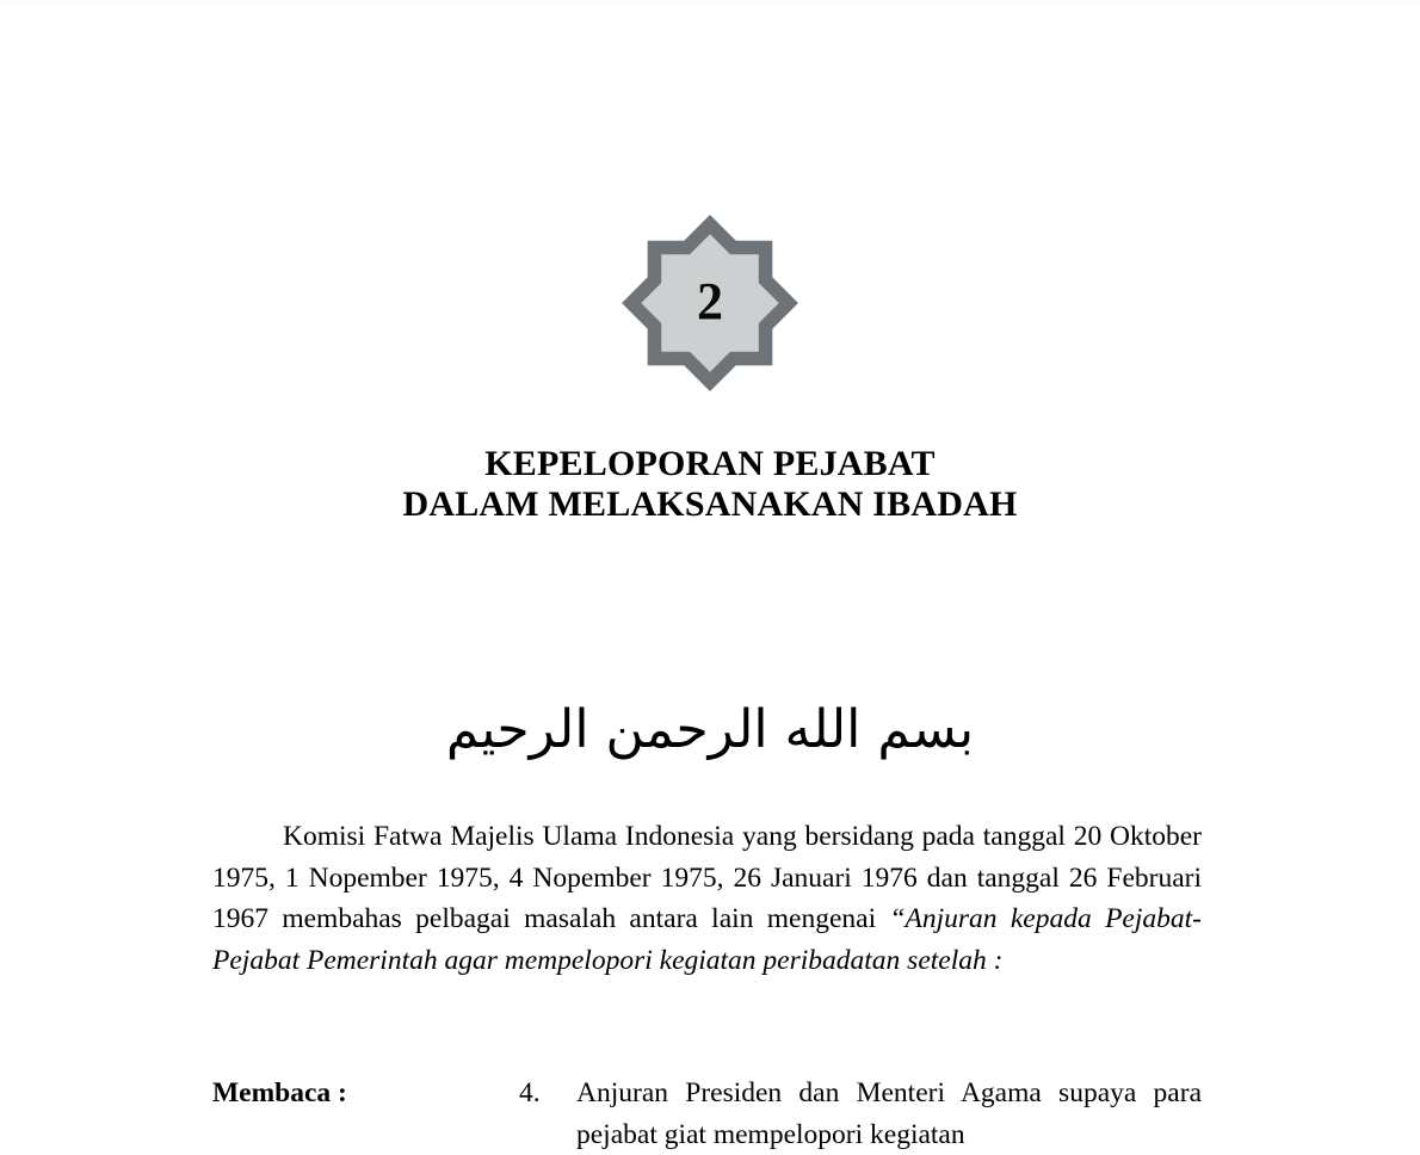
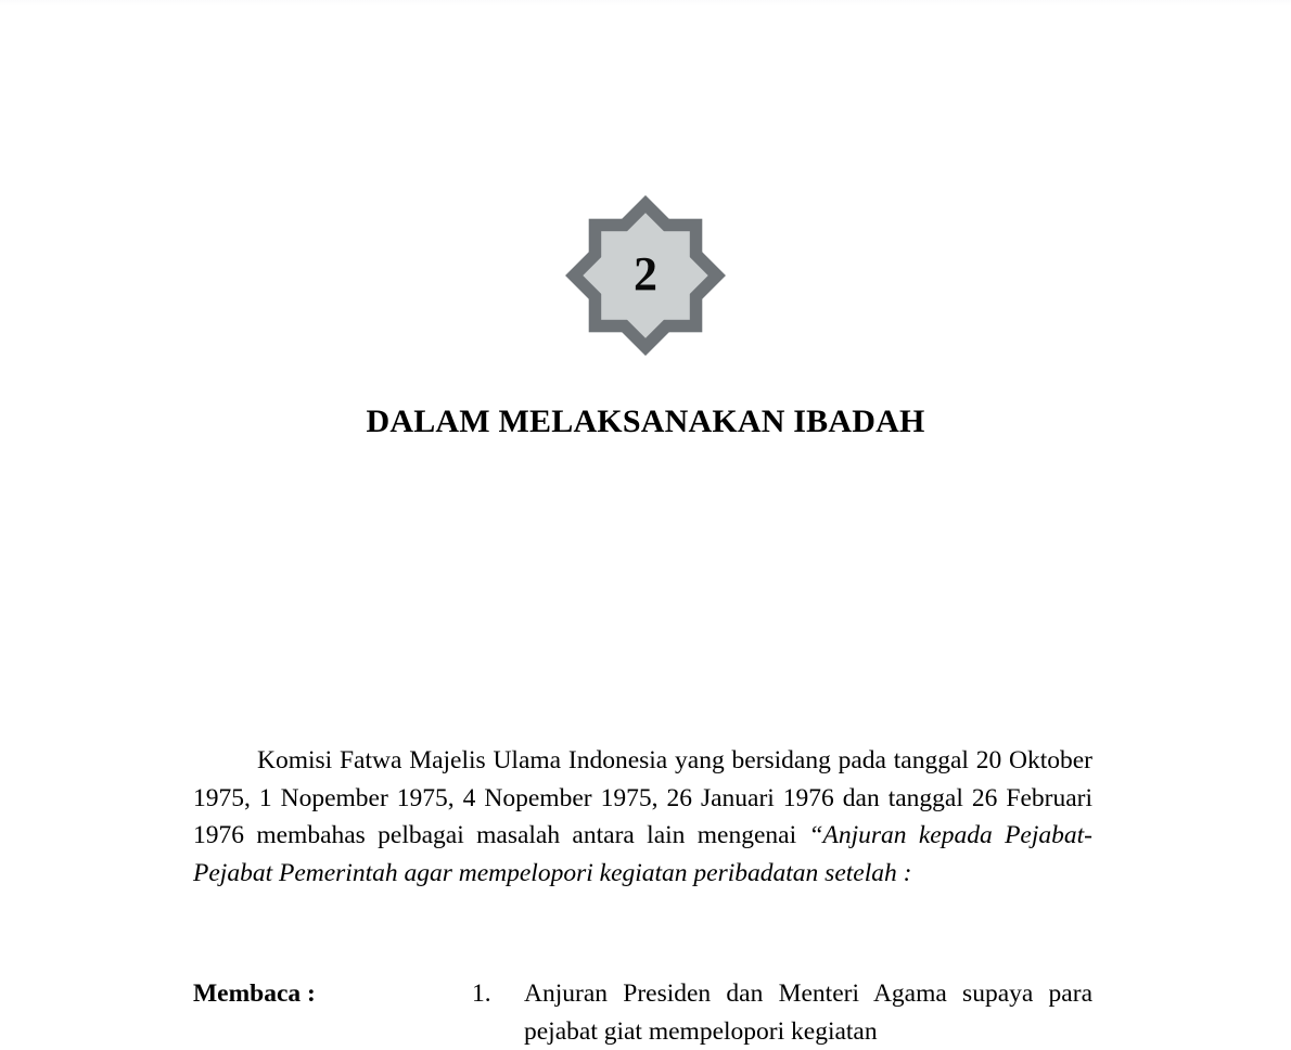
  2
- KEPELOPORAN PEJABAT
  DALAM MELAKSANAKAN IBADAH
- بسم الله الرحمن الرحيم
- Komisi Fatwa Majelis Ulama Indonesia yang bersidang pada tanggal 20 Oktober 1975, 1 Nopember 1975, 4 Nopember 1975, 26 Januari 1976 dan tanggal 26 Februari 1967 membahas pelbagai masalah antara lain mengenai “Anjuran kepada Pejabat-Pejabat Pemerintah agar mempelopori kegiatan peribadatan setelah :
+ Komisi Fatwa Majelis Ulama Indonesia yang bersidang pada tanggal 20 Oktober 1975, 1 Nopember 1975, 4 Nopember 1975, 26 Januari 1976 dan tanggal 26 Februari 1976 membahas pelbagai masalah antara lain mengenai “Anjuran kepada Pejabat-Pejabat Pemerintah agar mempelopori kegiatan peribadatan setelah :
  Membaca :
- 4.
+ 1.
  Anjuran Presiden dan Menteri Agama supaya para pejabat giat mempelopori kegiatan
